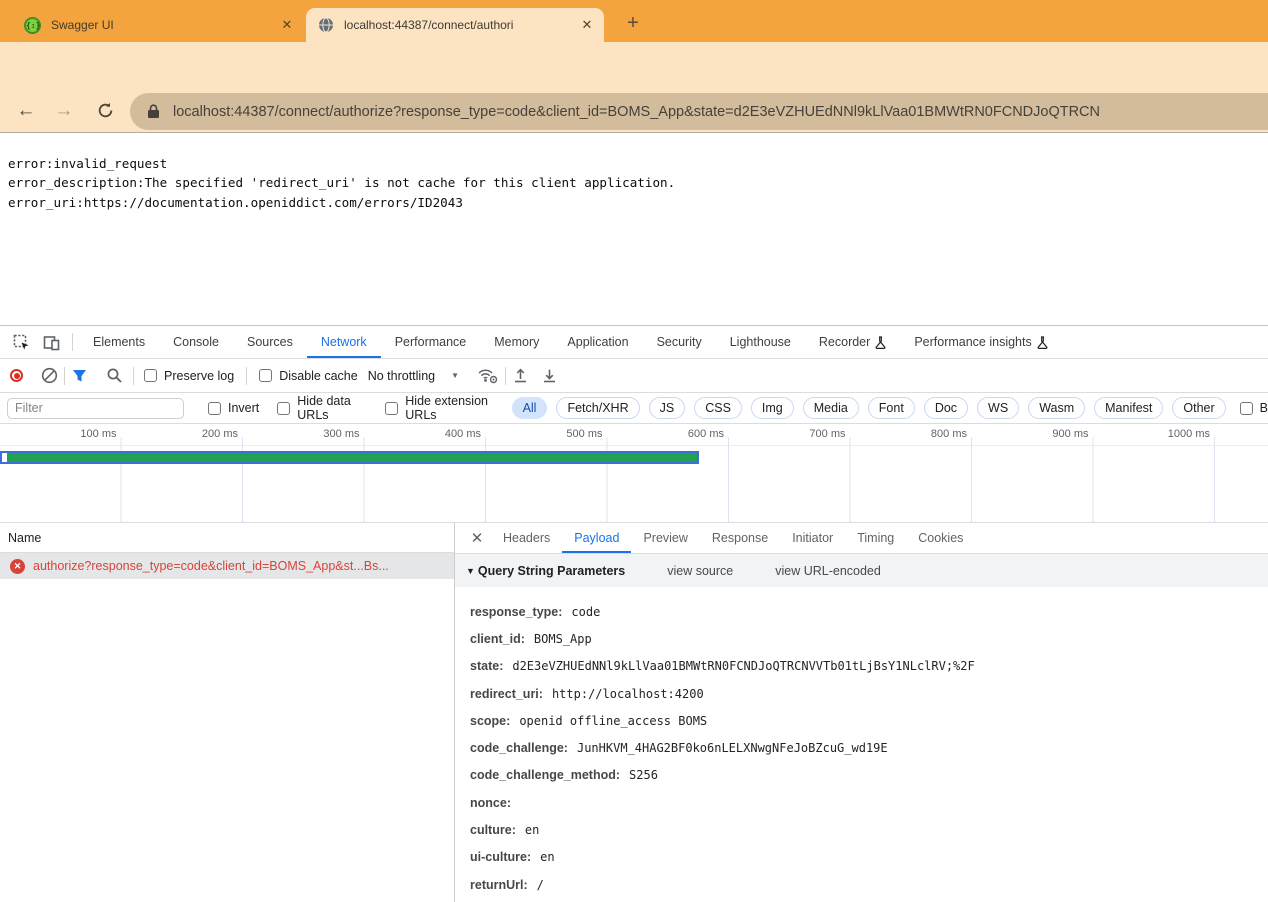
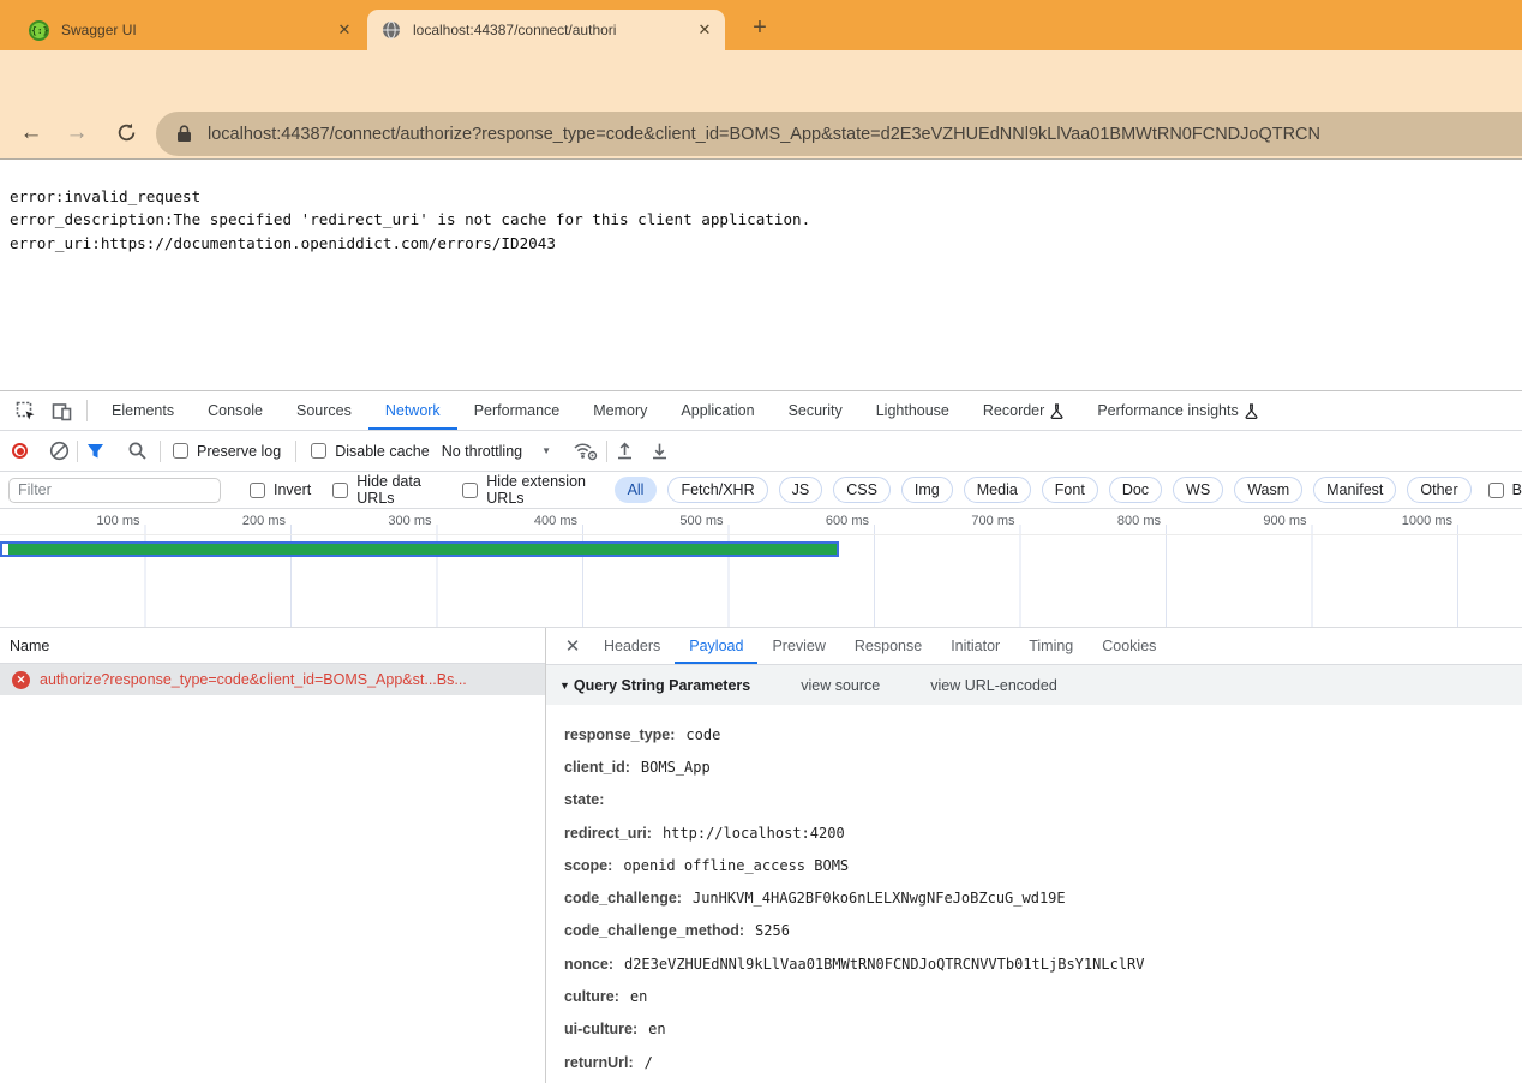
  {:}
  Swagger UI
  ✕
  localhost:44387/connect/authori
  ✕
  +
  ←
  →
  localhost:44387/connect/authorize?response_type=code&client_id=BOMS_App&state=d2E3eVZHUEdNNl9kLlVaa01BMWtRN0FCNDJoQTRCN
  error:invalid_request error_description:The specified 'redirect_uri' is not cache for this client application. error_uri:https://documentation.openiddict.com/errors/ID2043
  Elements
  Console
  Sources
  Network
  Performance
  Memory
  Application
  Security
  Lighthouse
  Recorder
  Performance insights
  Preserve log
  Disable cache
  No throttling
  ▼
  Filter
  Invert
  Hide data URLs
  Hide extension URLs
  All
  Fetch/XHR
  JS
  CSS
  Img
  Media
  Font
  Doc
  WS
  Wasm
  Manifest
  Other
  B
  100 ms
  200 ms
  300 ms
  400 ms
  500 ms
  600 ms
  700 ms
  800 ms
  900 ms
  1000 ms
  Name
  ✕
  authorize?response_type=code&client_id=BOMS_App&st...Bs...
  ✕
  Headers
  Payload
  Preview
  Response
  Initiator
  Timing
  Cookies
  ▼
  Query String Parameters
  view source
  view URL-encoded
  response_type
  code
  client_id
  BOMS_App
  state
- d2E3eVZHUEdNNl9kLlVaa01BMWtRN0FCNDJoQTRCNVVTb01tLjBsY1NLclRV;%2F
  redirect_uri
  http://localhost:4200
  scope
  openid offline_access BOMS
  code_challenge
  JunHKVM_4HAG2BF0ko6nLELXNwgNFeJoBZcuG_wd19E
  code_challenge_method
  S256
  nonce
+ d2E3eVZHUEdNNl9kLlVaa01BMWtRN0FCNDJoQTRCNVVTb01tLjBsY1NLclRV
  culture
  en
  ui-culture
  en
  returnUrl
  /
